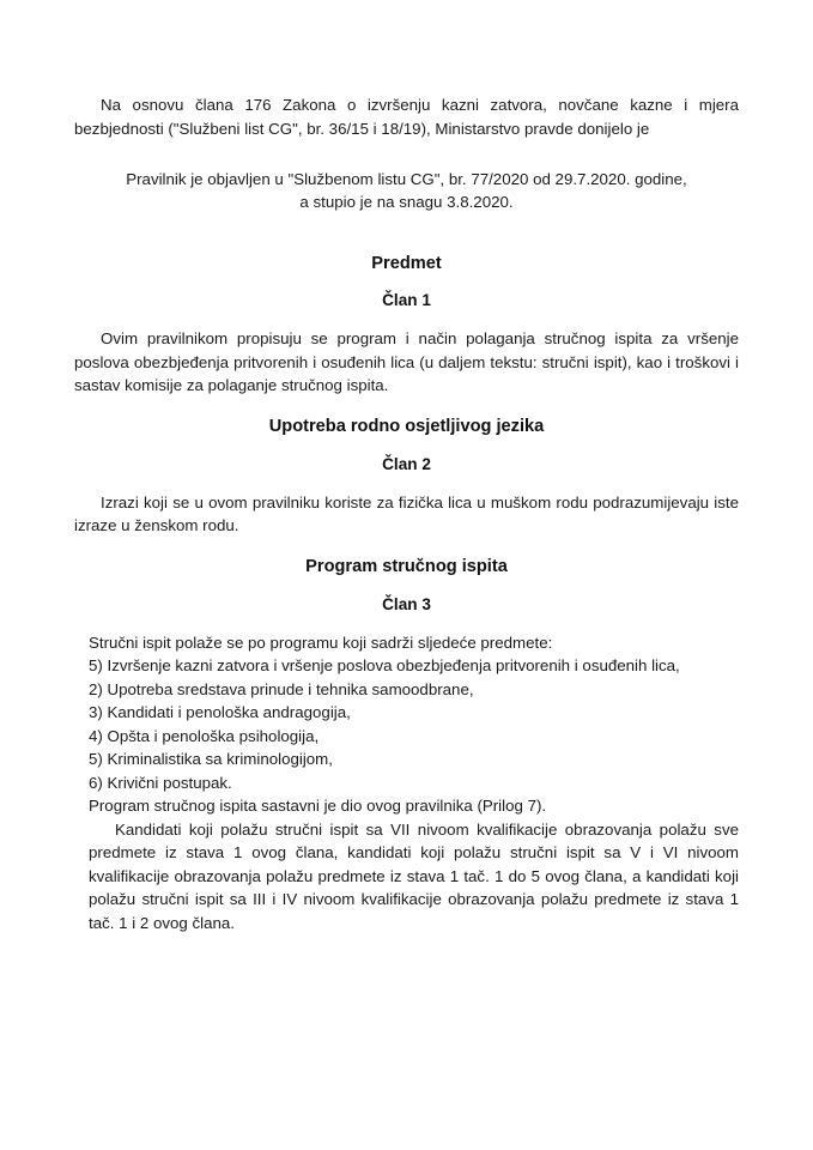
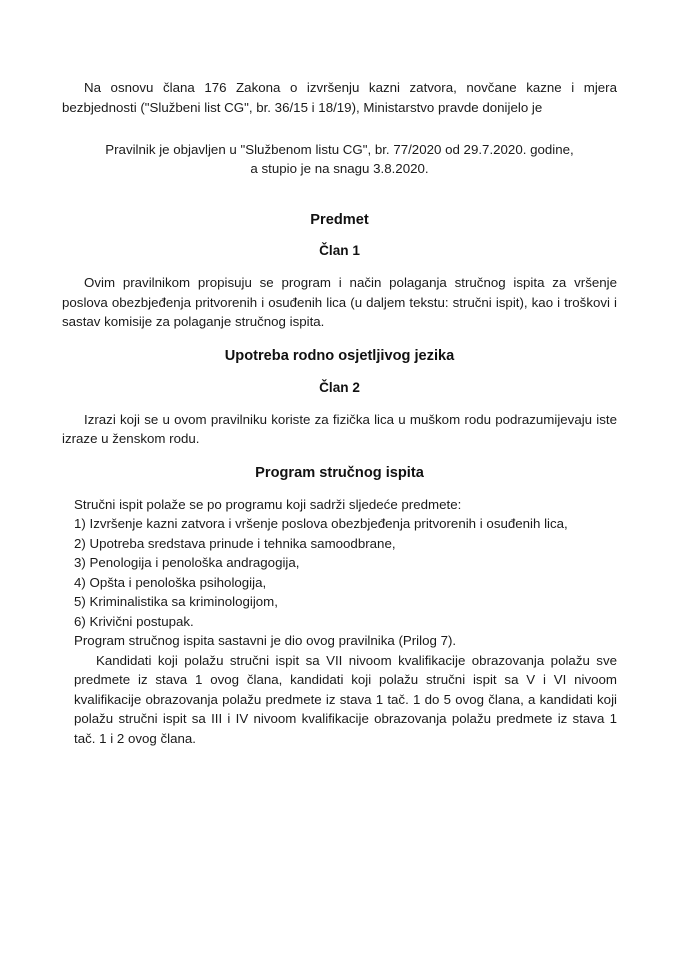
  Na osnovu člana 176 Zakona o izvršenju kazni zatvora, novčane kazne i mjera bezbjednosti ("Službeni list CG", br. 36/15 i 18/19), Ministarstvo pravde donijelo je
  Pravilnik je objavljen u "Službenom listu CG", br. 77/2020 od 29.7.2020. godine,
  a stupio je na snagu 3.8.2020.
  Predmet
  Član 1
  Ovim pravilnikom propisuju se program i način polaganja stručnog ispita za vršenje poslova obezbjeđenja pritvorenih i osuđenih lica (u daljem tekstu: stručni ispit), kao i troškovi i sastav komisije za polaganje stručnog ispita.
  Upotreba rodno osjetljivog jezika
  Član 2
  Izrazi koji se u ovom pravilniku koriste za fizička lica u muškom rodu podrazumijevaju iste izraze u ženskom rodu.
  Program stručnog ispita
- Član 3
  Stručni ispit polaže se po programu koji sadrži sljedeće predmete:
- 5) Izvršenje kazni zatvora i vršenje poslova obezbjeđenja pritvorenih i osuđenih lica,
+ 1) Izvršenje kazni zatvora i vršenje poslova obezbjeđenja pritvorenih i osuđenih lica,
  2) Upotreba sredstava prinude i tehnika samoodbrane,
- 3) Kandidati i penološka andragogija,
+ 3) Penologija i penološka andragogija,
  4) Opšta i penološka psihologija,
  5) Kriminalistika sa kriminologijom,
  6) Krivični postupak.
  Program stručnog ispita sastavni je dio ovog pravilnika (Prilog 7).
  Kandidati koji polažu stručni ispit sa VII nivoom kvalifikacije obrazovanja polažu sve predmete iz stava 1 ovog člana, kandidati koji polažu stručni ispit sa V i VI nivoom kvalifikacije obrazovanja polažu predmete iz stava 1 tač. 1 do 5 ovog člana, a kandidati koji polažu stručni ispit sa III i IV nivoom kvalifikacije obrazovanja polažu predmete iz stava 1 tač. 1 i 2 ovog člana.
